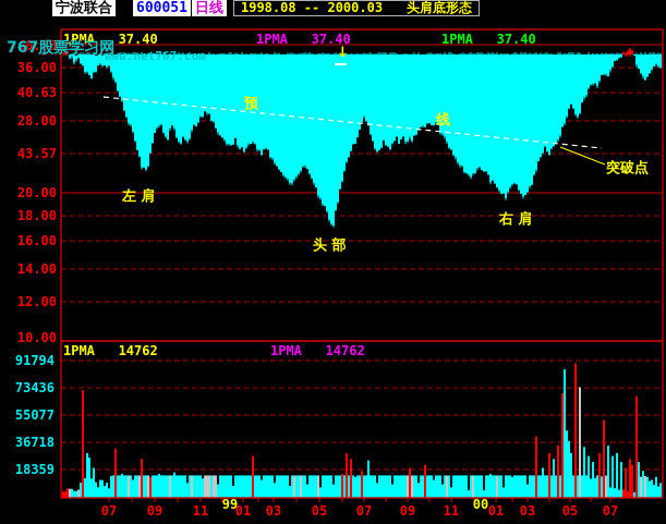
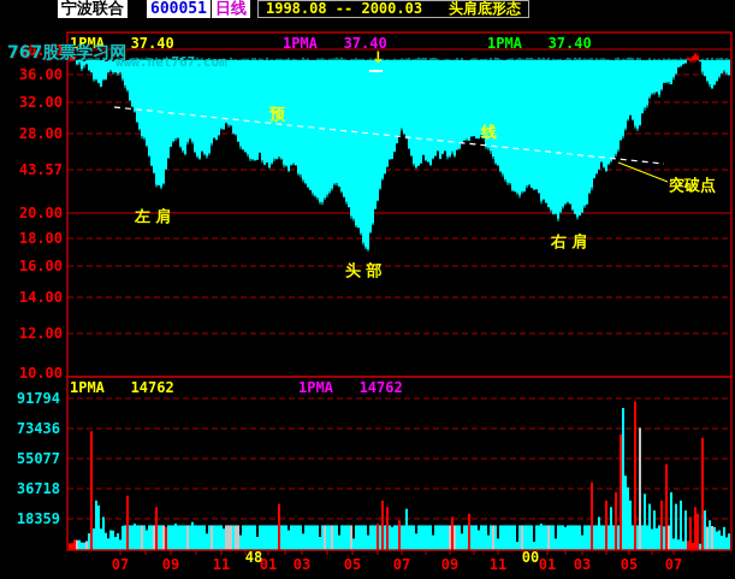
  宁波联合
  600051
  日线
  1998.08 -- 2000.03 头肩底形态
  767股票学习网
  www.net767.com
  40.00
  36.00
- 40.63
+ 32.00
  28.00
  43.57
  20.00
  18.00
  16.00
  14.00
  12.00
  10.00
  91794
  73436
  55077
  36718
  18359
  1PMA 37.40
  1PMA 37.40
  1PMA 37.40
  1PMA 14762
  1PMA 14762
  07
  09
  11
  01
  03
  05
  07
  09
  11
  01
  03
  05
  07
- 99
+ 48
  00
  预
  线
  左 肩
  头 部
  右 肩
  突破点
  ↓
